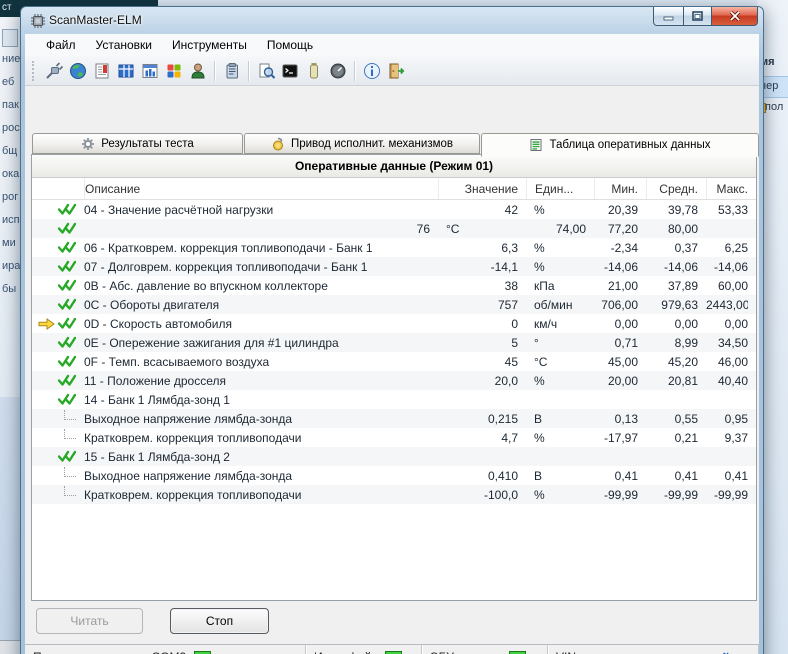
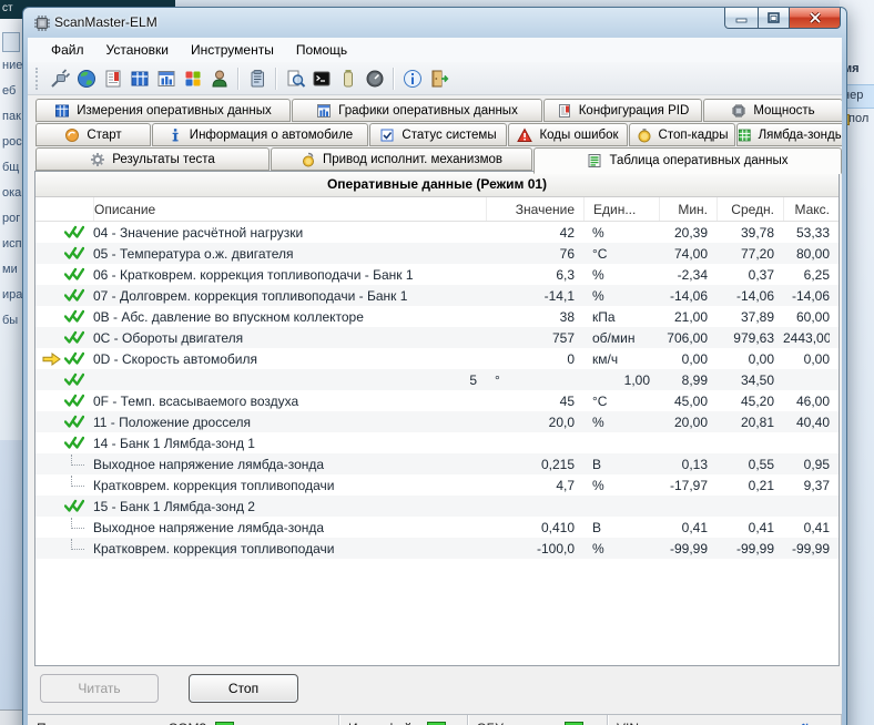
  ст
  ние
  еб
  пак
  рос
  бщ
  ока
  рог
  исп
  ми
  ира
  бы
  мя
  пол
  ScanMaster-ELM
  Файл
  Установки
  Инструменты
  Помощь
+ Измерения оперативных данных
+ Графики оперативных данных
+ Конфигурация PID
+ Мощность
+ Старт
+ Информация о автомобиле
+ Статус системы
+ Коды ошибок
+ Стоп-кадры
+ Лямбда-зонды
  Результаты теста
  Привод исполнит. механизмов
  Таблица оперативных данных
  Оперативные данные (Режим 01)
  Описание
  Значение
  Един...
  Мин.
  Средн.
  Макс.
  04 - Значение расчётной нагрузки
  42
  %
  20,39
  39,78
  53,33
+ 05 - Температура о.ж. двигателя
  76
  °C
  74,00
  77,20
  80,00
  06 - Кратковрем. коррекция топливоподачи - Банк 1
  6,3
  %
  -2,34
  0,37
  6,25
  07 - Долговрем. коррекция топливоподачи - Банк 1
  -14,1
  %
  -14,06
  -14,06
  -14,06
  0B - Абс. давление во впускном коллекторе
  38
  кПа
  21,00
  37,89
  60,00
  0C - Обороты двигателя
  757
  об/мин
  706,00
  979,63
  2443,00
  0D - Скорость автомобиля
  0
  км/ч
  0,00
  0,00
  0,00
- 0E - Опережение зажигания для #1 цилиндра
  5
  °
- 0,71
+ 1,00
  8,99
  34,50
  0F - Темп. всасываемого воздуха
  45
  °C
  45,00
  45,20
  46,00
  11 - Положение дросселя
  20,0
  %
  20,00
  20,81
  40,40
  14 - Банк 1 Лямбда-зонд 1
  Выходное напряжение лямбда-зонда
  0,215
  В
  0,13
  0,55
  0,95
  Кратковрем. коррекция топливоподачи
  4,7
  %
  -17,97
  0,21
  9,37
  15 - Банк 1 Лямбда-зонд 2
  Выходное напряжение лямбда-зонда
  0,410
  В
  0,41
  0,41
  0,41
  Кратковрем. коррекция топливоподачи
  -100,0
  %
  -99,99
  -99,99
  -99,99
  Читать
  Стоп
